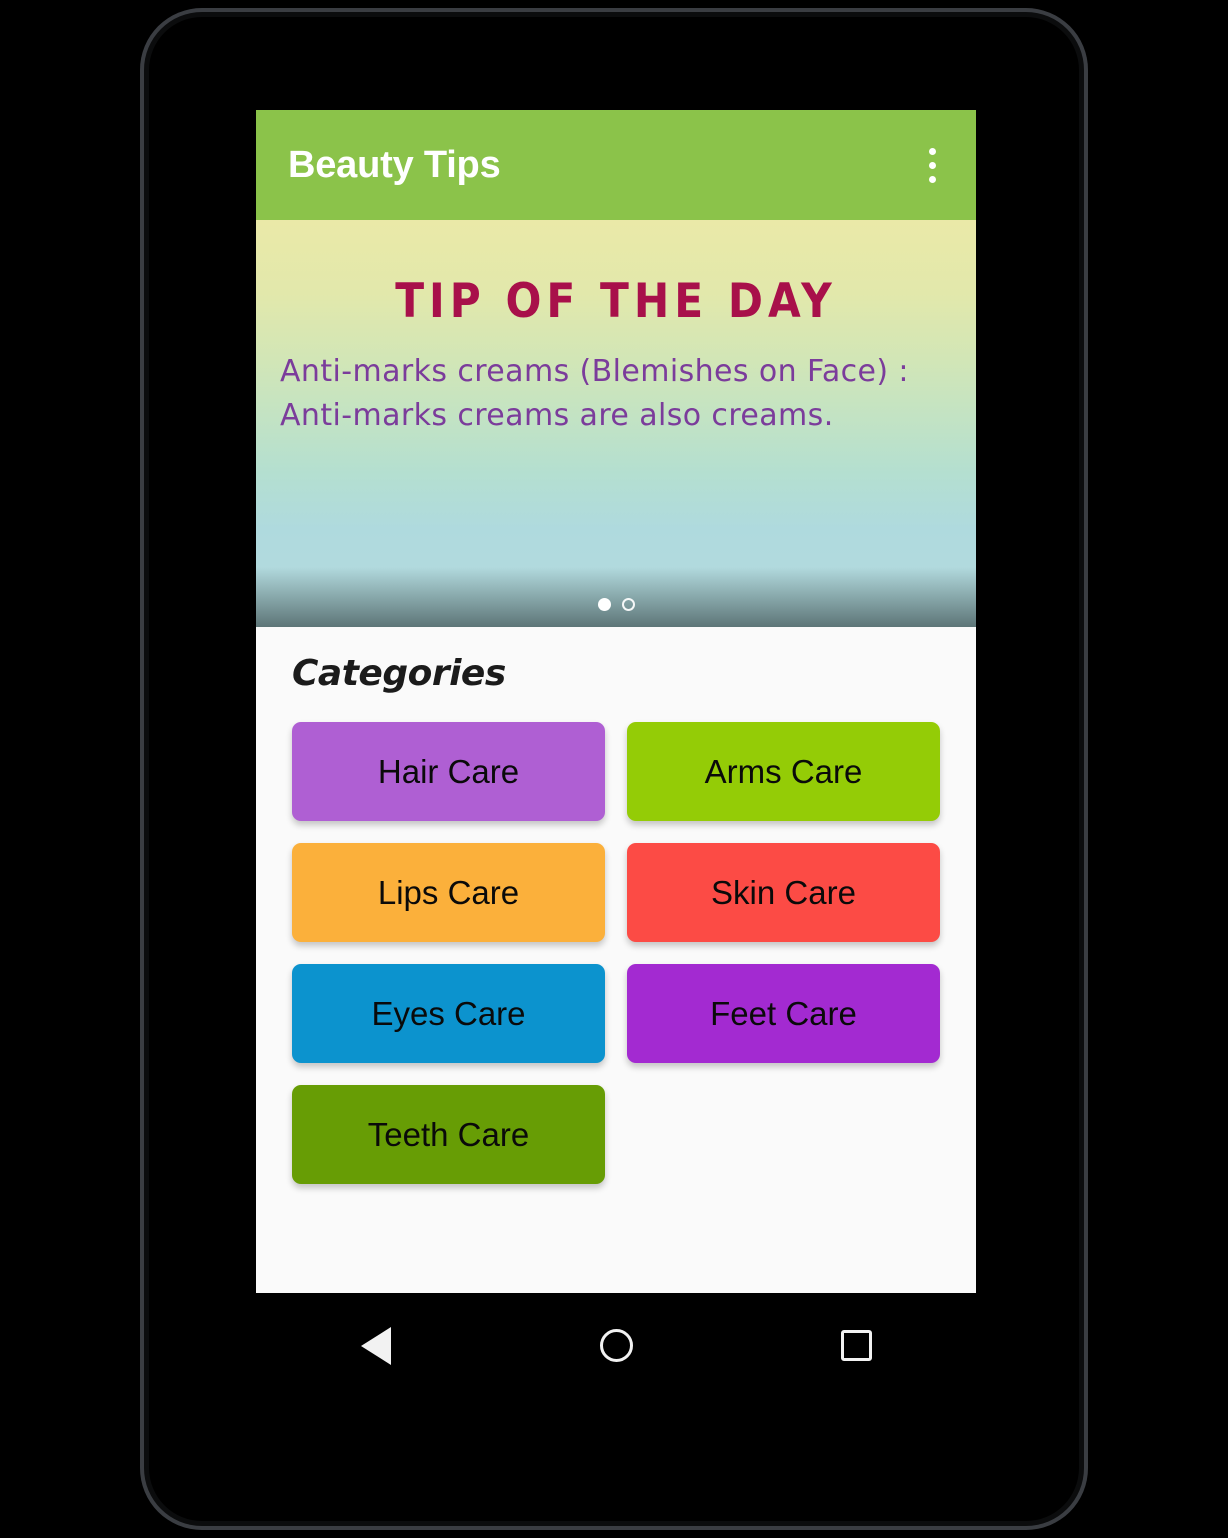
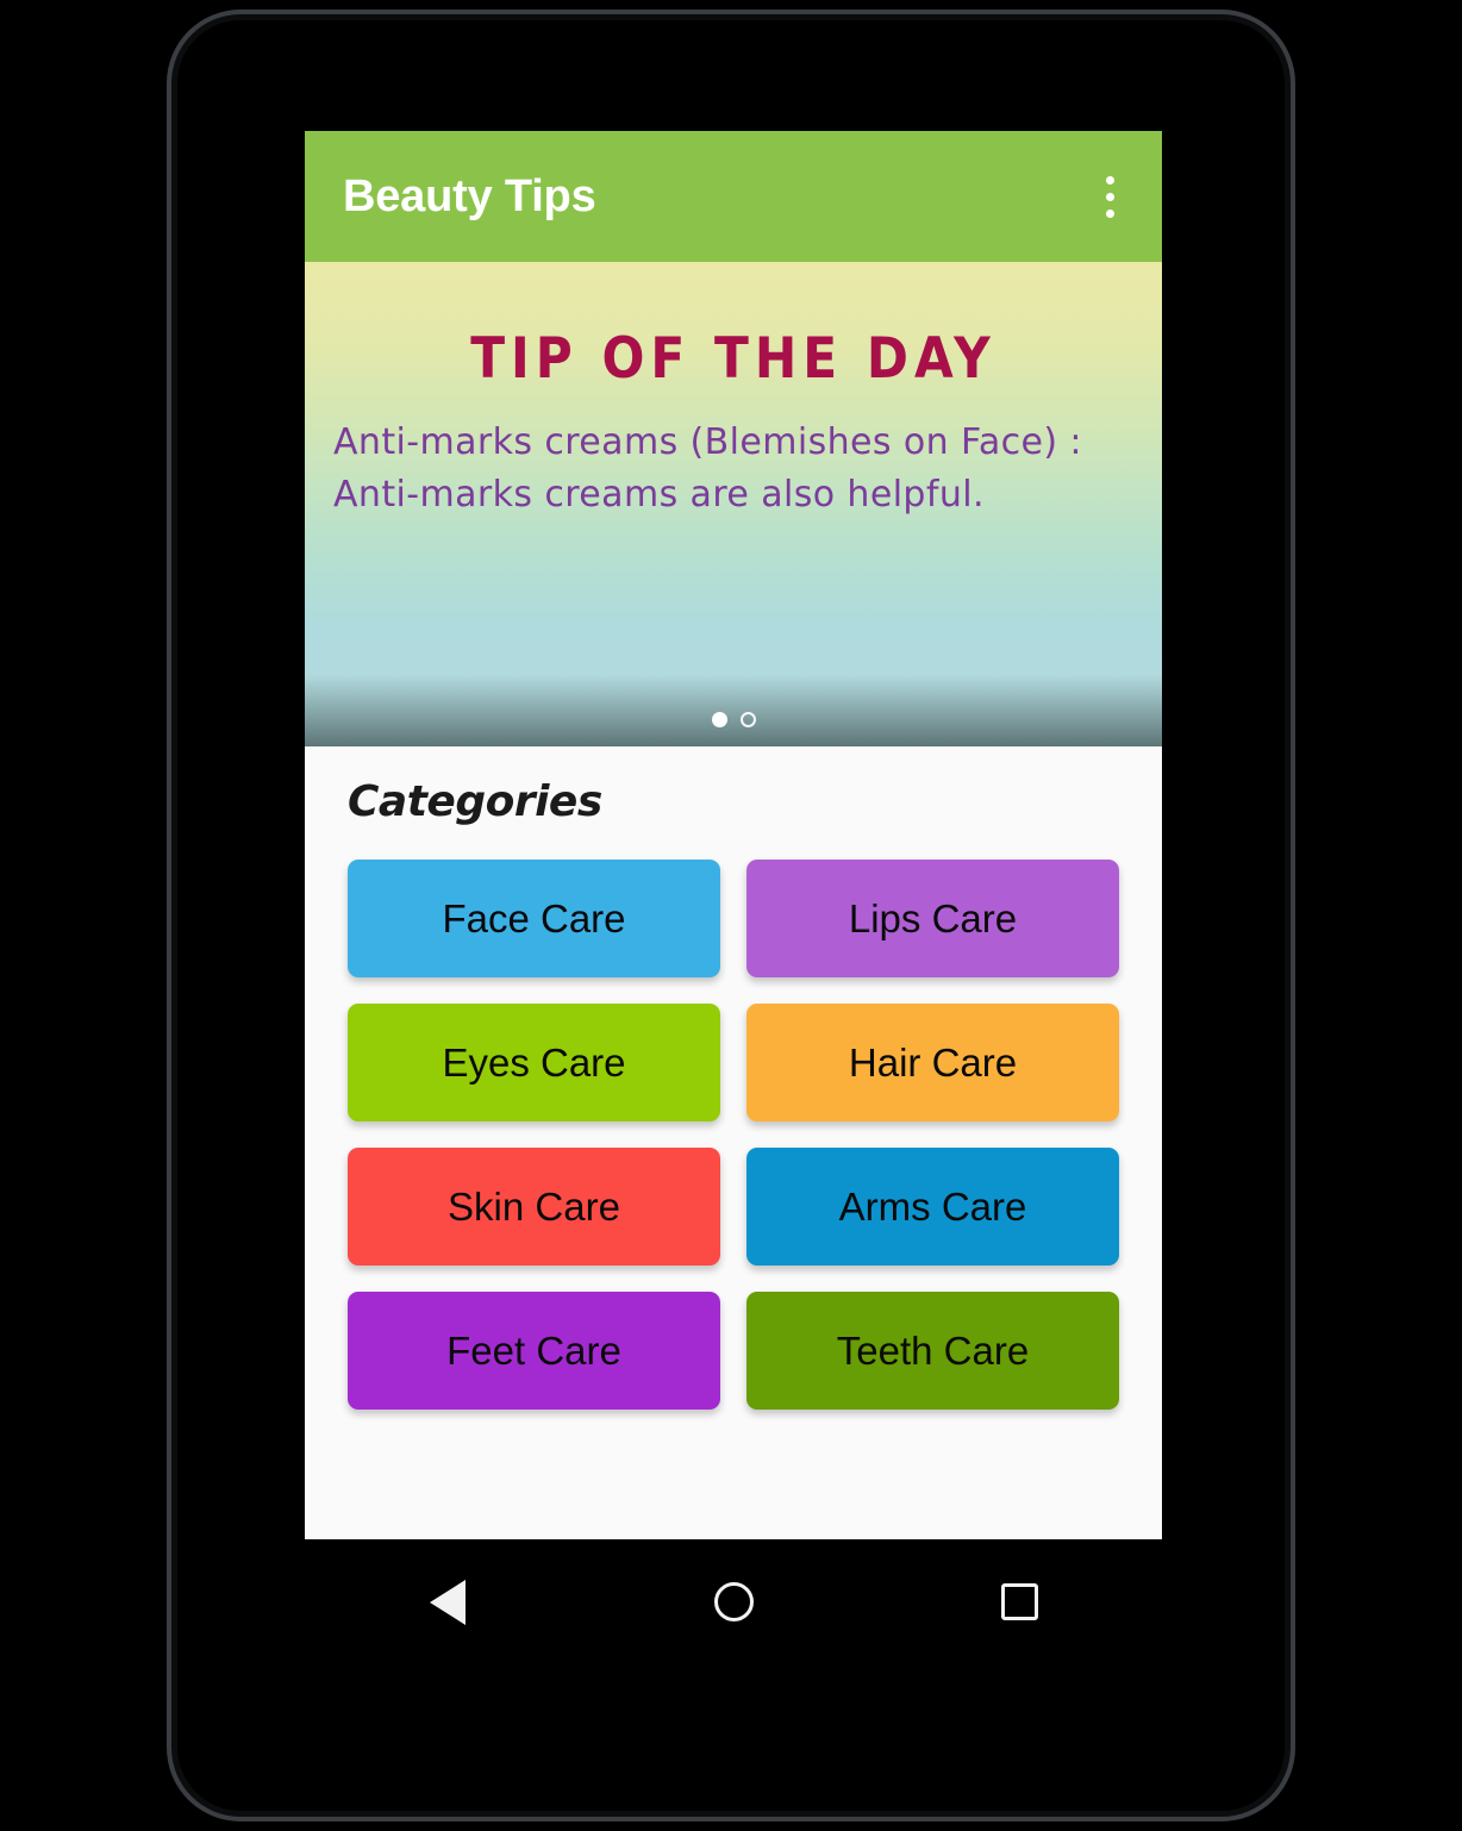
  Beauty Tips
  TIP OF THE DAY
- Anti-marks creams (Blemishes on Face) : Anti-marks creams are also creams.
+ Anti-marks creams (Blemishes on Face) : Anti-marks creams are also helpful.
  Categories
+ Face Care
- Hair Care
+ Lips Care
- Arms Care
+ Eyes Care
- Lips Care
+ Hair Care
  Skin Care
- Eyes Care
+ Arms Care
  Feet Care
  Teeth Care
